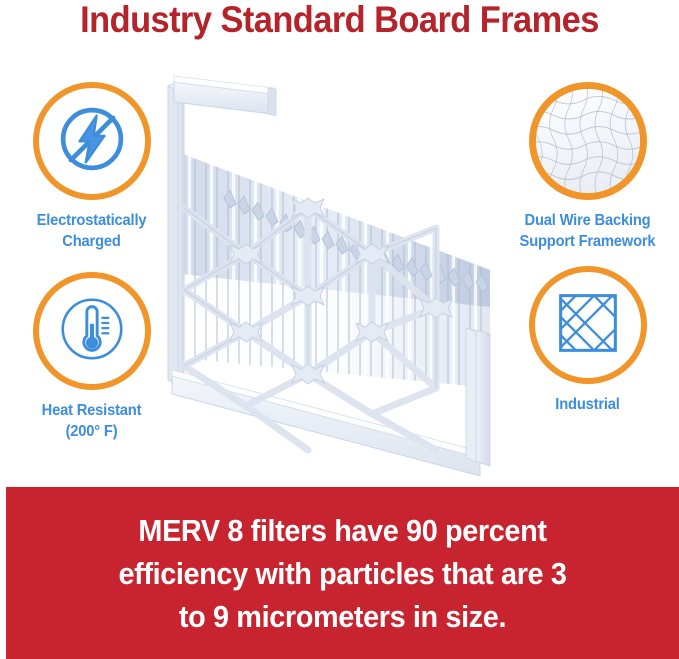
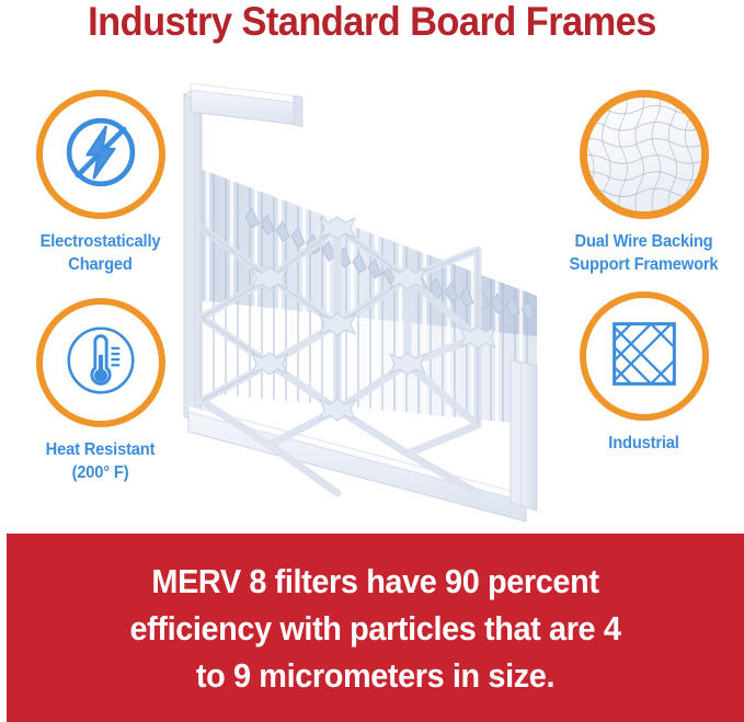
  Industry Standard Board Frames
  Electrostatically
  Charged
  Heat Resistant
  (200° F)
  Dual Wire Backing
  Support Framework
  Industrial
  MERV 8 filters have 90 percent
- efficiency with particles that are 3
+ efficiency with particles that are 4
  to 9 micrometers in size.
